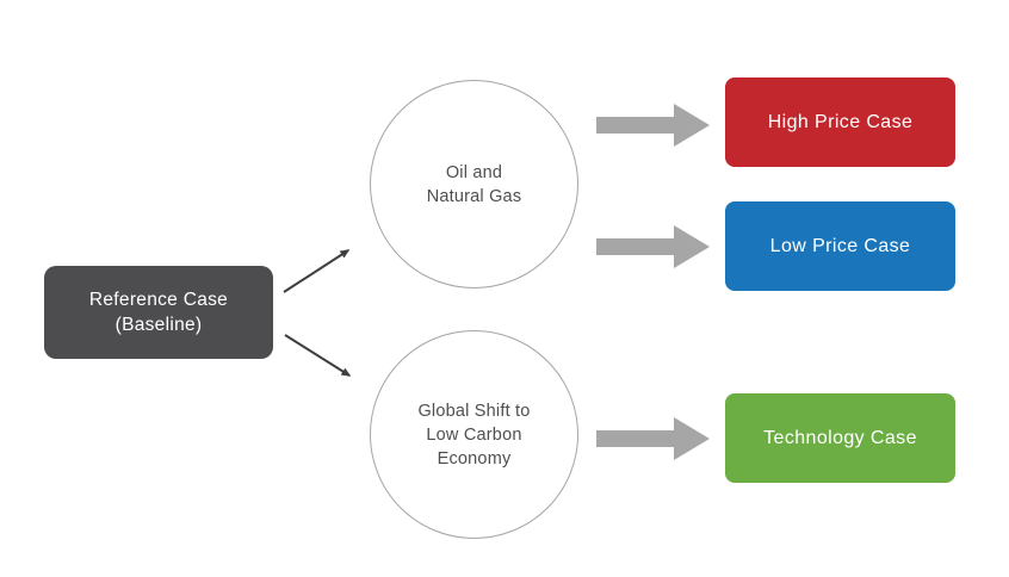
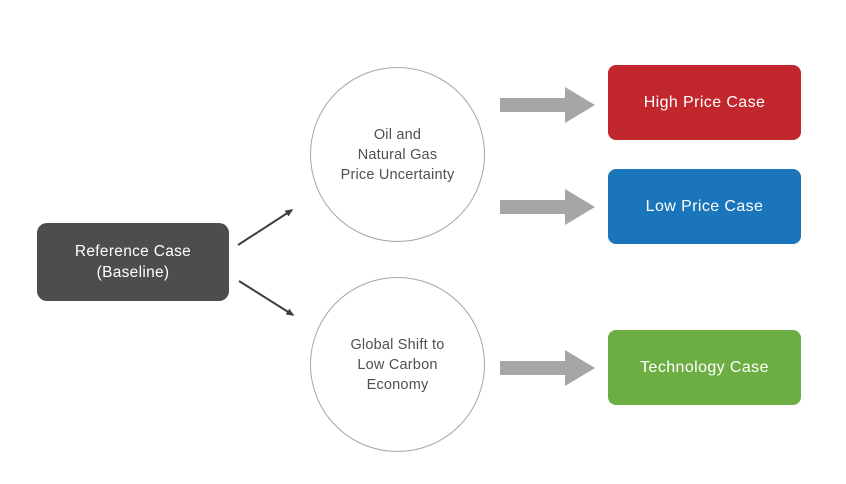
  Reference Case
  (Baseline)
  Oil and
  Natural Gas
+ Price Uncertainty
  Global Shift to
  Low Carbon
  Economy
  High Price Case
  Low Price Case
  Technology Case
